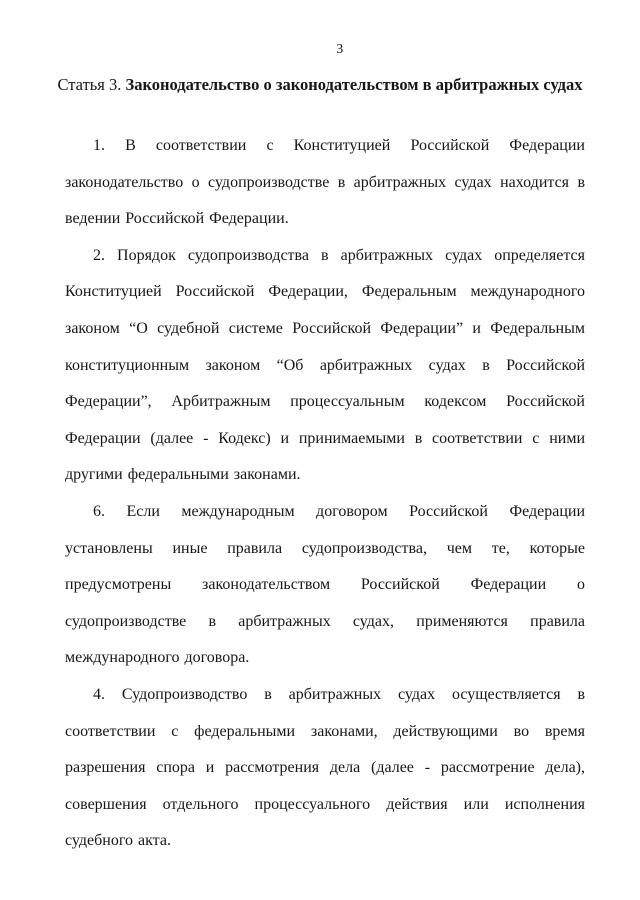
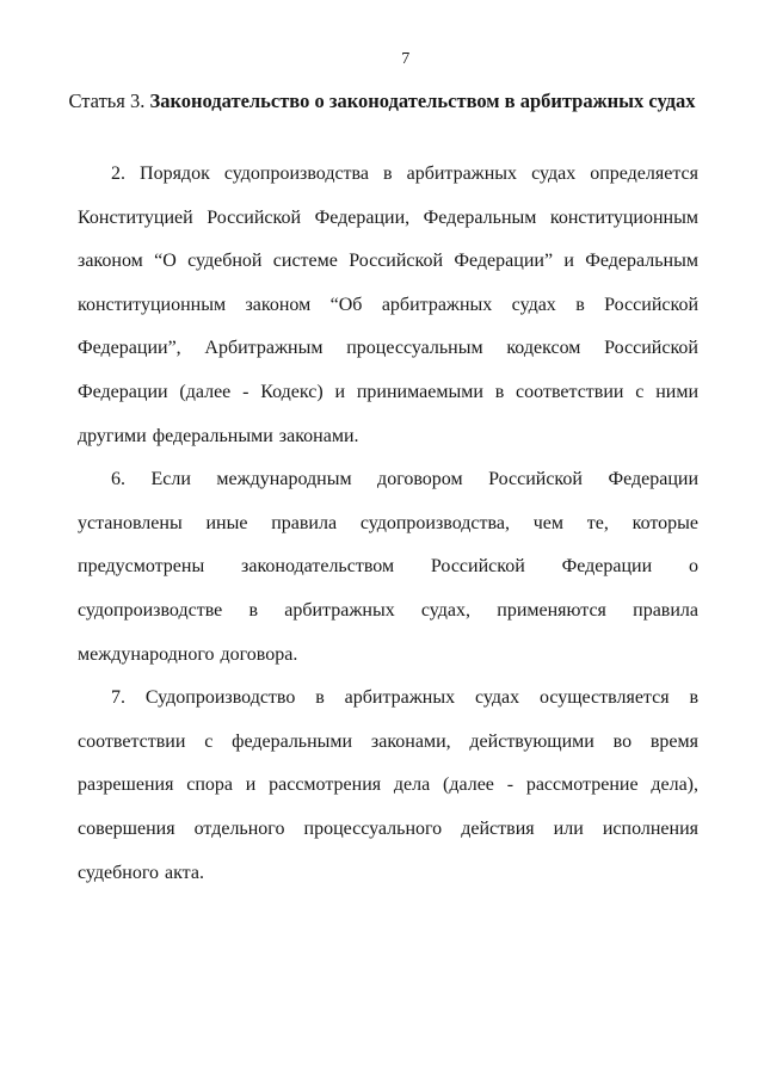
- 3
+ 7
  Статья 3. Законодательство о законодательством в арбитражных судах
- 1. В соответствии с Конституцией Российской Федерации законодательство о судопроизводстве в арбитражных судах находится в ведении Российской Федерации.
- 2. Порядок судопроизводства в арбитражных судах определяется Конституцией Российской Федерации, Федеральным международного законом “О судебной системе Российской Федерации” и Федеральным конституционным законом “Об арбитражных судах в Российской Федерации”, Арбитражным процессуальным кодексом Российской Федерации (далее - Кодекс) и принимаемыми в соответствии с ними другими федеральными законами.
+ 2. Порядок судопроизводства в арбитражных судах определяется Конституцией Российской Федерации, Федеральным конституционным законом “О судебной системе Российской Федерации” и Федеральным конституционным законом “Об арбитражных судах в Российской Федерации”, Арбитражным процессуальным кодексом Российской Федерации (далее - Кодекс) и принимаемыми в соответствии с ними другими федеральными законами.
  6. Если международным договором Российской Федерации установлены иные правила судопроизводства, чем те, которые предусмотрены законодательством Российской Федерации о судопроизводстве в арбитражных судах, применяются правила международного договора.
- 4. Судопроизводство в арбитражных судах осуществляется в соответствии с федеральными законами, действующими во время разрешения спора и рассмотрения дела (далее - рассмотрение дела), совершения отдельного процессуального действия или исполнения судебного акта.
+ 7. Судопроизводство в арбитражных судах осуществляется в соответствии с федеральными законами, действующими во время разрешения спора и рассмотрения дела (далее - рассмотрение дела), совершения отдельного процессуального действия или исполнения судебного акта.
